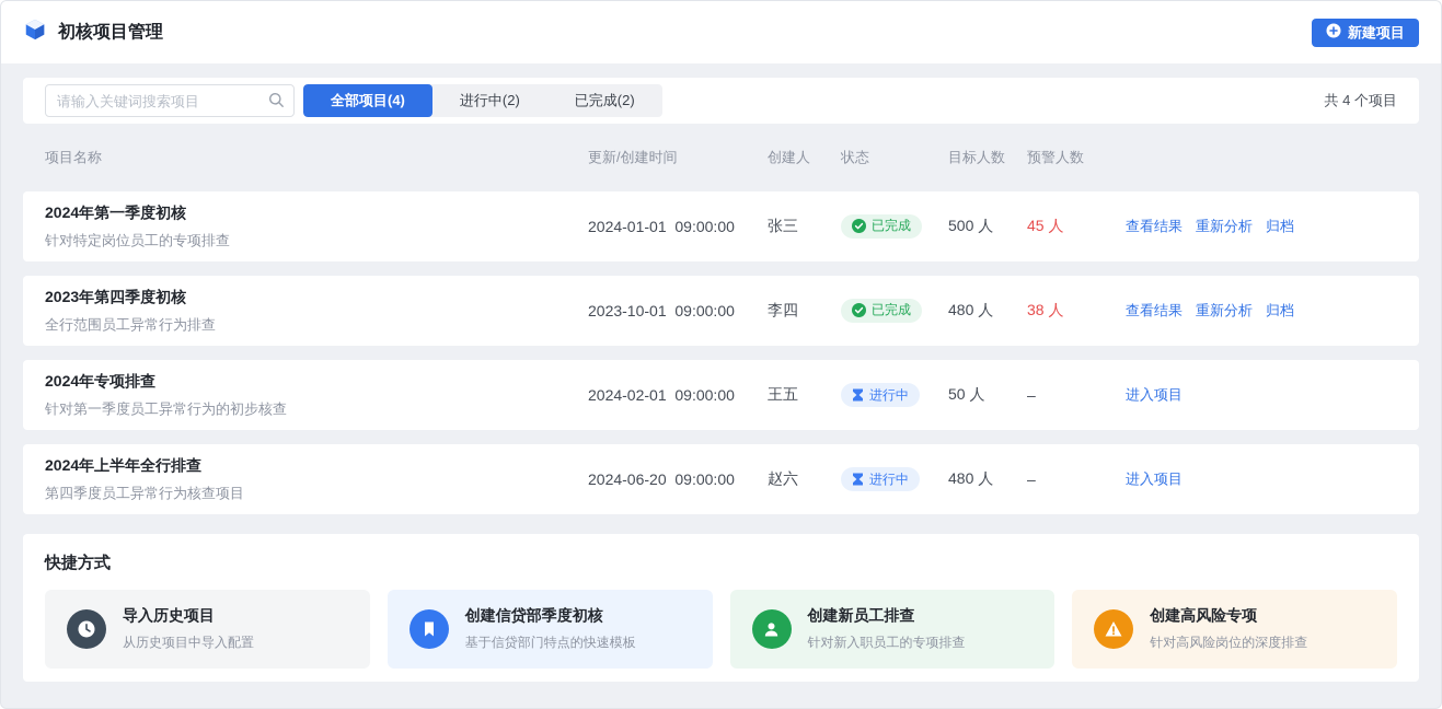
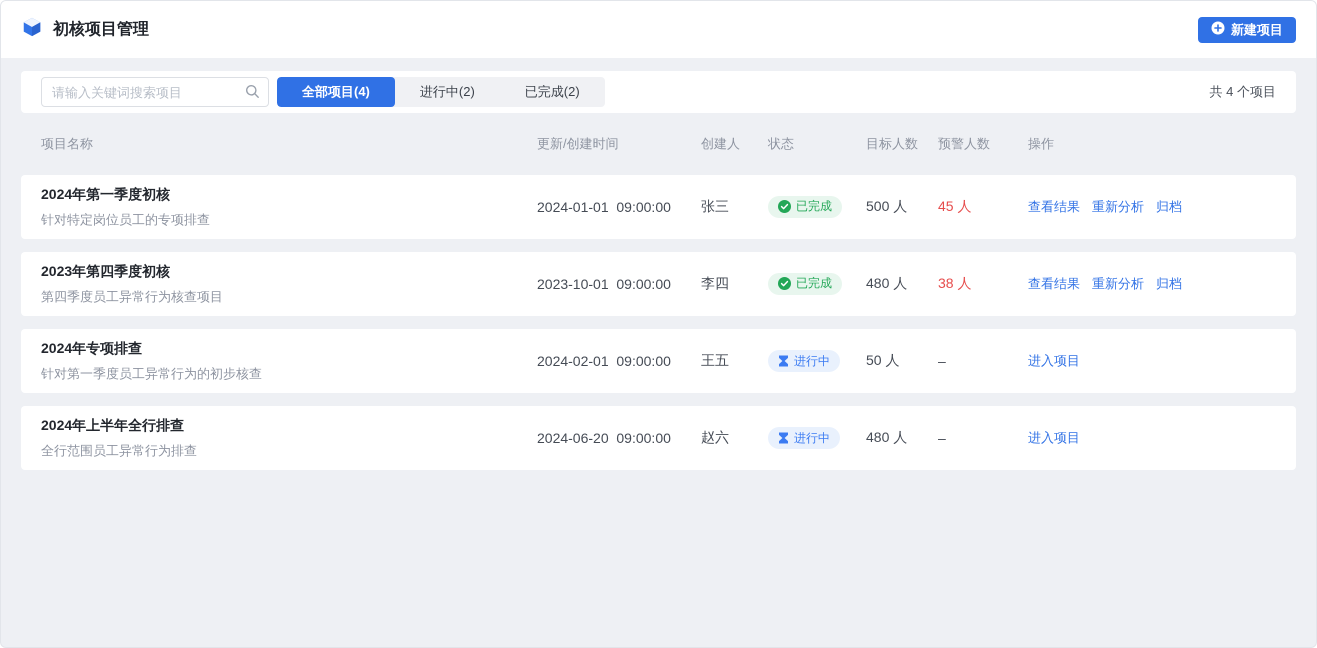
  初核项目管理
  新建项目
  请输入关键词搜索项目
  全部项目(4)
  进行中(2)
  已完成(2)
  共 4 个项目
  项目名称
  更新/创建时间
  创建人
  状态
  目标人数
  预警人数
+ 操作
  2024年第一季度初核
  针对特定岗位员工的专项排查
  2024-01-01 09:00:00
  张三
  已完成
  500 人
  45 人
  查看结果
  重新分析
  归档
  2023年第四季度初核
- 全行范围员工异常行为排查
+ 第四季度员工异常行为核查项目
  2023-10-01 09:00:00
  李四
  已完成
  480 人
  38 人
  查看结果
  重新分析
  归档
  2024年专项排查
  针对第一季度员工异常行为的初步核查
  2024-02-01 09:00:00
  王五
  进行中
  50 人
  –
  进入项目
  2024年上半年全行排查
- 第四季度员工异常行为核查项目
+ 全行范围员工异常行为排查
  2024-06-20 09:00:00
  赵六
  进行中
  480 人
  –
  进入项目
- 快捷方式
- 导入历史项目
- 从历史项目中导入配置
- 创建信贷部季度初核
- 基于信贷部门特点的快速模板
- 创建新员工排查
- 针对新入职员工的专项排查
- 创建高风险专项
- 针对高风险岗位的深度排查
